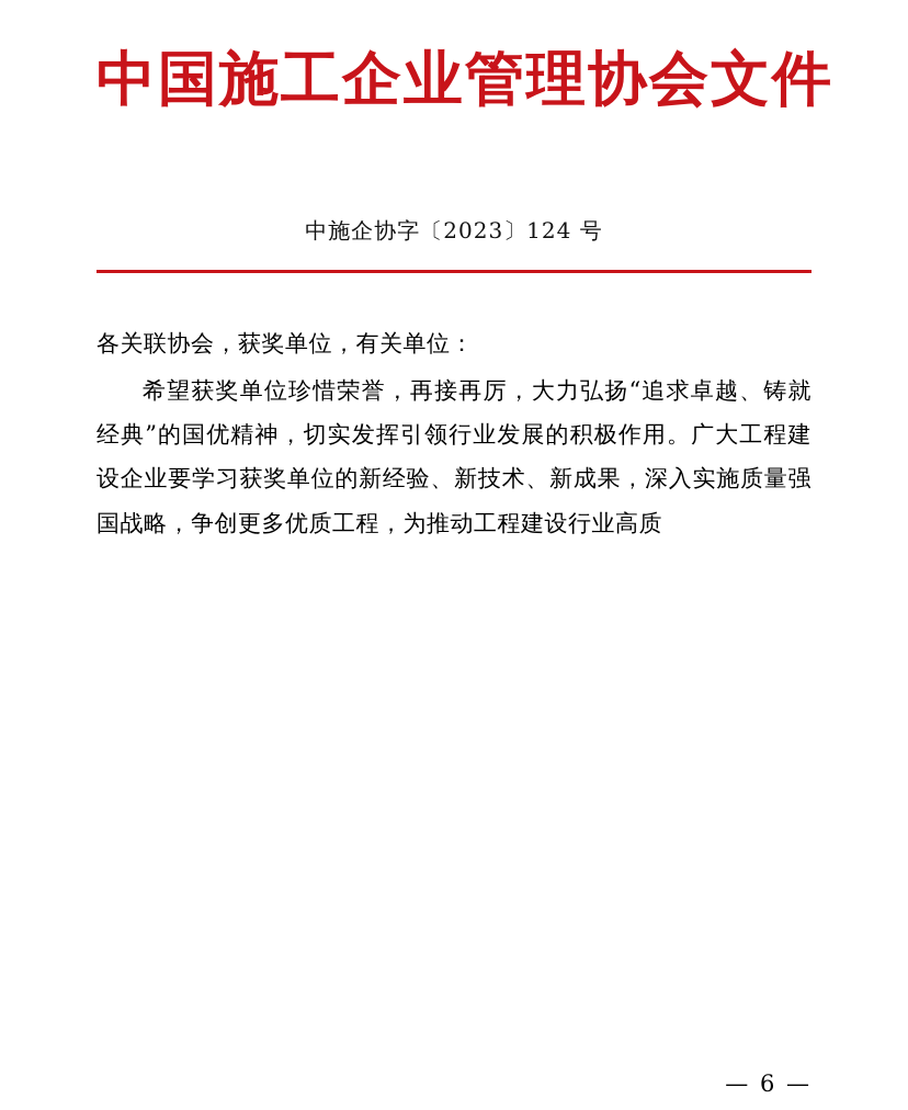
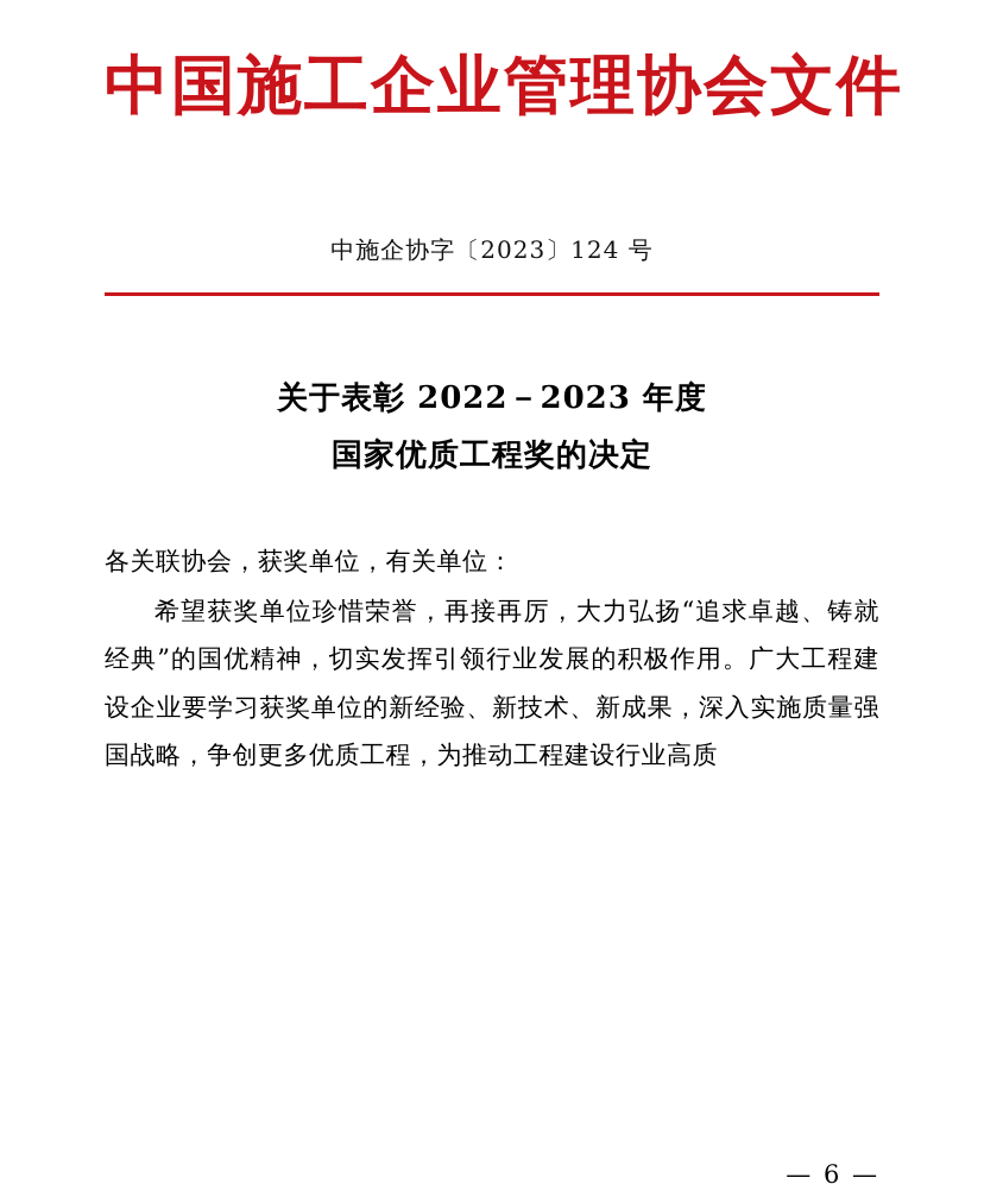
  中国施工企业管理协会文件
  中施企协字〔2023〕124 号
+ 关于表彰 2022－2023 年度
+ 国家优质工程奖的决定
  各关联协会，获奖单位，有关单位：
  希望获奖单位珍惜荣誉，再接再厉，大力弘扬“追求卓越、铸就经典”的国优精神，切实发挥引领行业发展的积极作用。广大工程建设企业要学习获奖单位的新经验、新技术、新成果，深入实施质量强国战略，争创更多优质工程，为推动工程建设行业高质
  — 6 —
